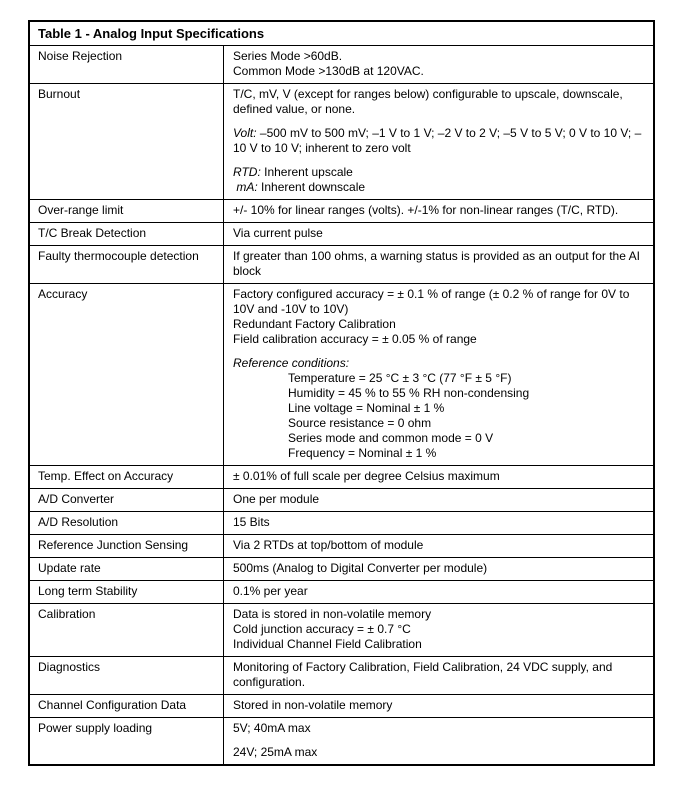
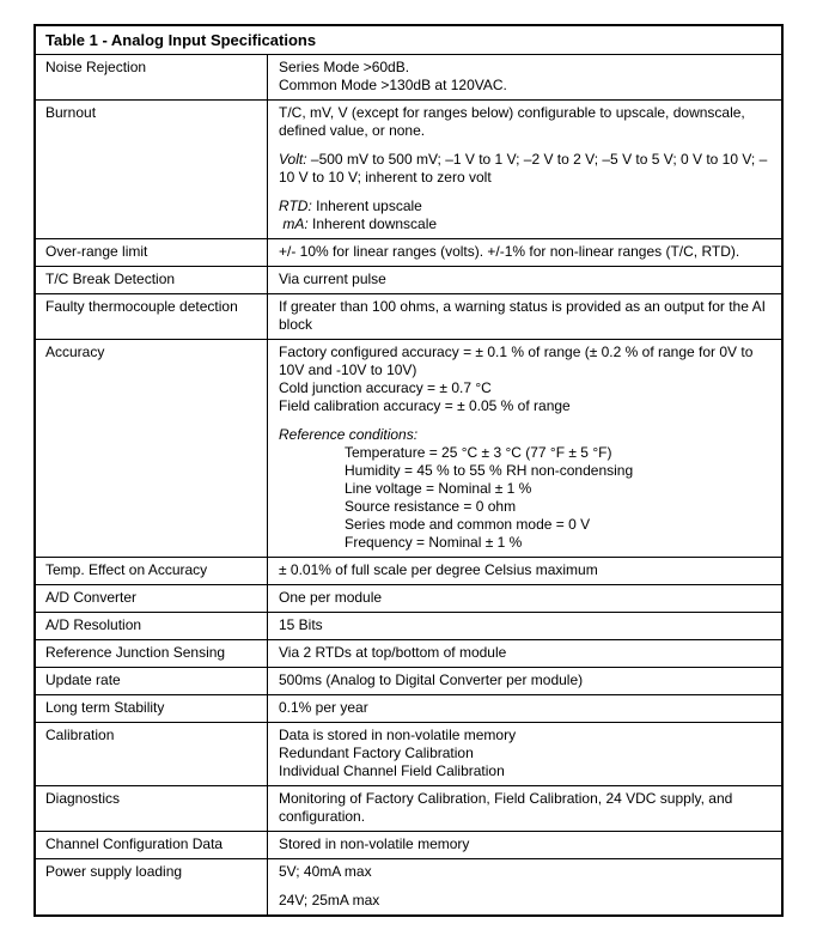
  Table 1 - Analog Input Specifications
  Noise Rejection
  Series Mode >60dB.
  Common Mode >130dB at 120VAC.
  Burnout
  T/C, mV, V (except for ranges below) configurable to upscale, downscale, defined value, or none.
  Volt: –500 mV to 500 mV; –1 V to 1 V; –2 V to 2 V; –5 V to 5 V; 0 V to 10 V; –10 V to 10 V; inherent to zero volt
  RTD: Inherent upscale
  mA: Inherent downscale
  Over-range limit
  +/- 10% for linear ranges (volts). +/-1% for non-linear ranges (T/C, RTD).
  T/C Break Detection
  Via current pulse
  Faulty thermocouple detection
  If greater than 100 ohms, a warning status is provided as an output for the AI block
  Accuracy
  Factory configured accuracy = ± 0.1 % of range (± 0.2 % of range for 0V to 10V and -10V to 10V)
- Redundant Factory Calibration
+ Cold junction accuracy = ± 0.7 °C
  Field calibration accuracy = ± 0.05 % of range
  Reference conditions:
  Temperature = 25 °C ± 3 °C (77 °F ± 5 °F)
  Humidity = 45 % to 55 % RH non-condensing
  Line voltage = Nominal ± 1 %
  Source resistance = 0 ohm
  Series mode and common mode = 0 V
  Frequency = Nominal ± 1 %
  Temp. Effect on Accuracy
  ± 0.01% of full scale per degree Celsius maximum
  A/D Converter
  One per module
  A/D Resolution
  15 Bits
  Reference Junction Sensing
  Via 2 RTDs at top/bottom of module
  Update rate
  500ms (Analog to Digital Converter per module)
  Long term Stability
  0.1% per year
  Calibration
  Data is stored in non-volatile memory
- Cold junction accuracy = ± 0.7 °C
+ Redundant Factory Calibration
  Individual Channel Field Calibration
  Diagnostics
  Monitoring of Factory Calibration, Field Calibration, 24 VDC supply, and configuration.
  Channel Configuration Data
  Stored in non-volatile memory
  Power supply loading
  5V; 40mA max
  24V; 25mA max
